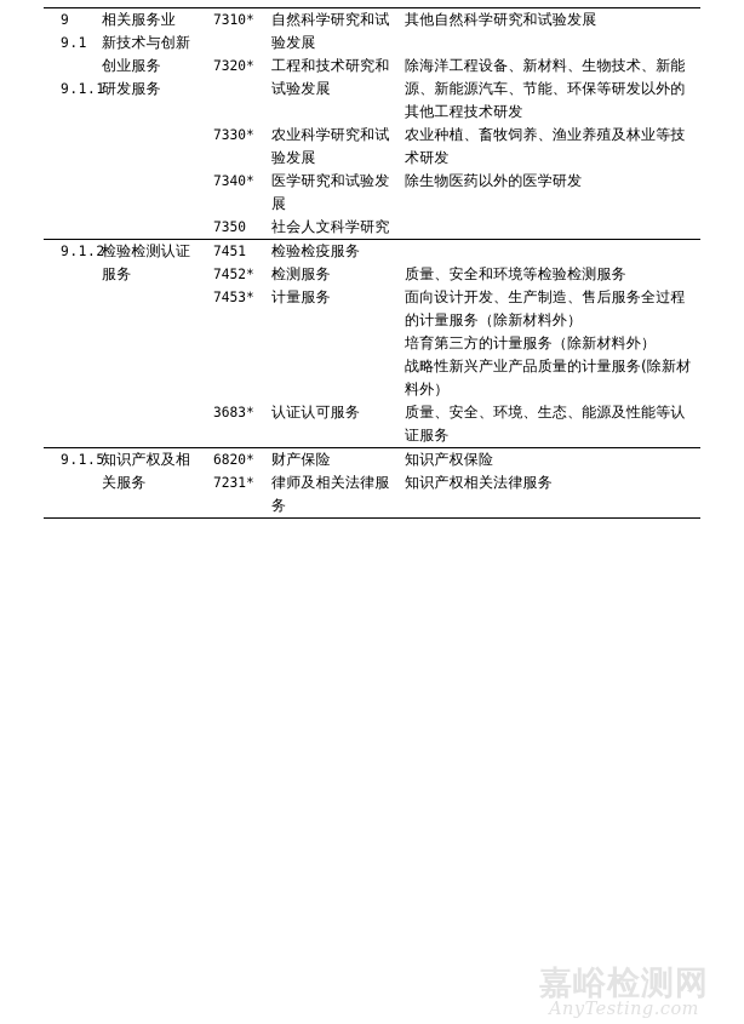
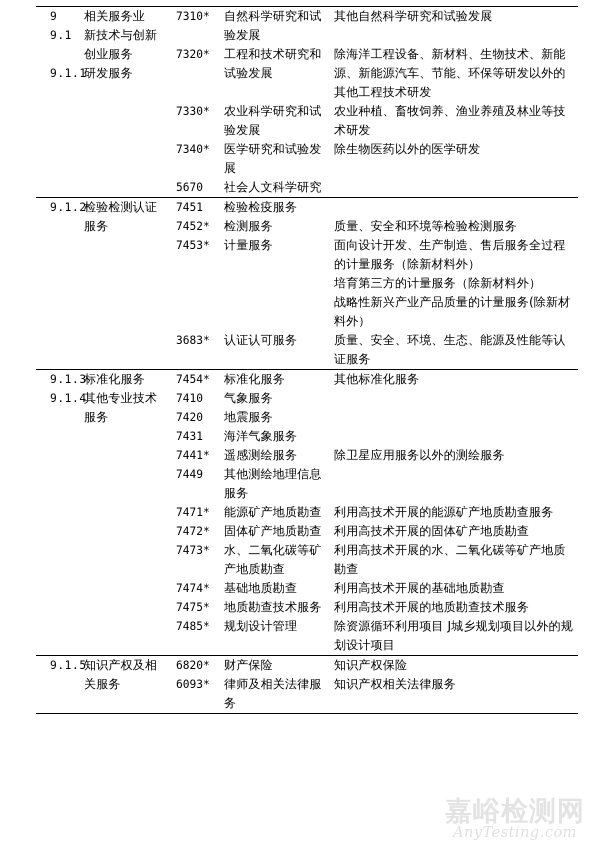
- 99.1 9.1.1	相关服务业新技术与创新创业服务研发服务	7310* 7320* 7330* 7340* 7350	自然科学研究和试验发展工程和技术研究和试验发展 农业科学研究和试验发展医学研究和试验发展社会人文科学研究	其他自然科学研究和试验发展 除海洋工程设备、新材料、生物技术、新能源、新能源汽车、节能、环保等研发以外的其他工程技术研发农业种植、畜牧饲养、渔业养殖及林业等技术研发除生物医药以外的医学研发
+ 99.1 9.1.1	相关服务业新技术与创新创业服务研发服务	7310* 7320* 7330* 7340* 5670	自然科学研究和试验发展工程和技术研究和试验发展 农业科学研究和试验发展医学研究和试验发展社会人文科学研究	其他自然科学研究和试验发展 除海洋工程设备、新材料、生物技术、新能源、新能源汽车、节能、环保等研发以外的其他工程技术研发农业种植、畜牧饲养、渔业养殖及林业等技术研发除生物医药以外的医学研发
  9.1.2	检验检测认证服务	74517452*7453* 3683*	检验检疫服务检测服务计量服务 认证认可服务	质量、安全和环境等检验检测服务面向设计开发、生产制造、售后服务全过程的计量服务（除新材料外）培育第三方的计量服务（除新材料外）战略性新兴产业产品质量的计量服务(除新材料外）质量、安全、环境、生态、能源及性能等认证服务
+ 9.1.39.1.4	标准化服务其他专业技术服务	7454*7410742074317441*7449 7471*7472*7473* 7474*7475*7485*	标准化服务气象服务地震服务海洋气象服务遥感测绘服务其他测绘地理信息服务能源矿产地质勘查固体矿产地质勘查水、二氧化碳等矿产地质勘查基础地质勘查地质勘查技术服务规划设计管理	其他标准化服务 除卫星应用服务以外的测绘服务 利用高技术开展的能源矿产地质勘查服务利用高技术开展的固体矿产地质勘查利用高技术开展的水、二氧化碳等矿产地质勘查利用高技术开展的基础地质勘查利用高技术开展的地质勘查技术服务除资源循环利用项目 J城乡规划项目以外的规划设计项目
- 9.1.5	知识产权及相关服务	6820*7231*	财产保险律师及相关法律服务	知识产权保险知识产权相关法律服务
+ 9.1.5	知识产权及相关服务	6820*6093*	财产保险律师及相关法律服务	知识产权保险知识产权相关法律服务
  嘉峪检测网
  AnyTesting.com
